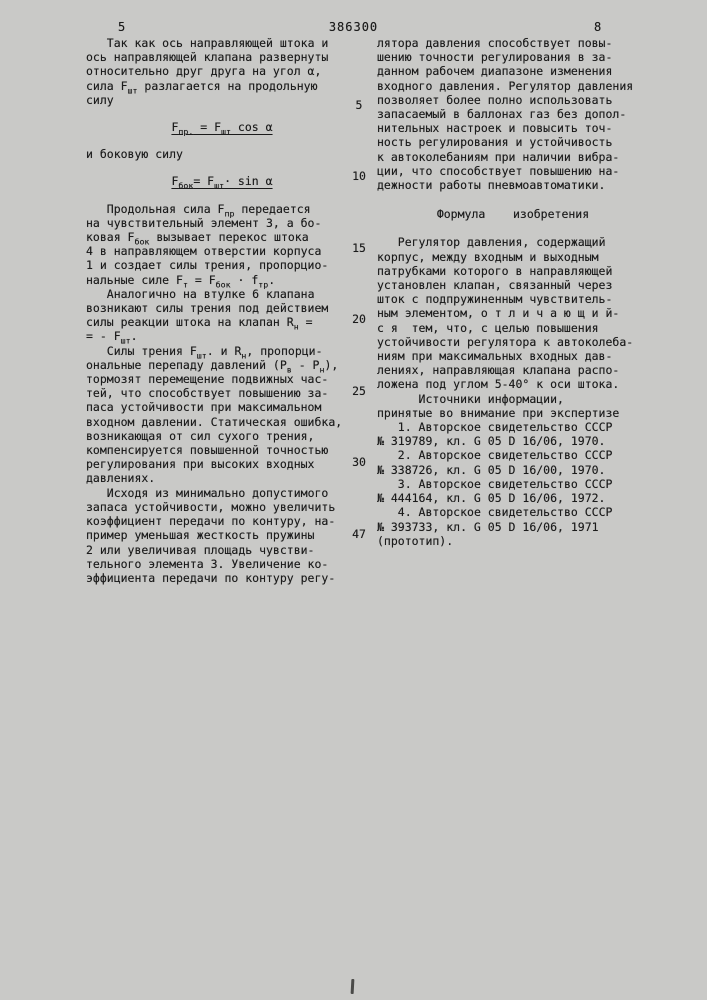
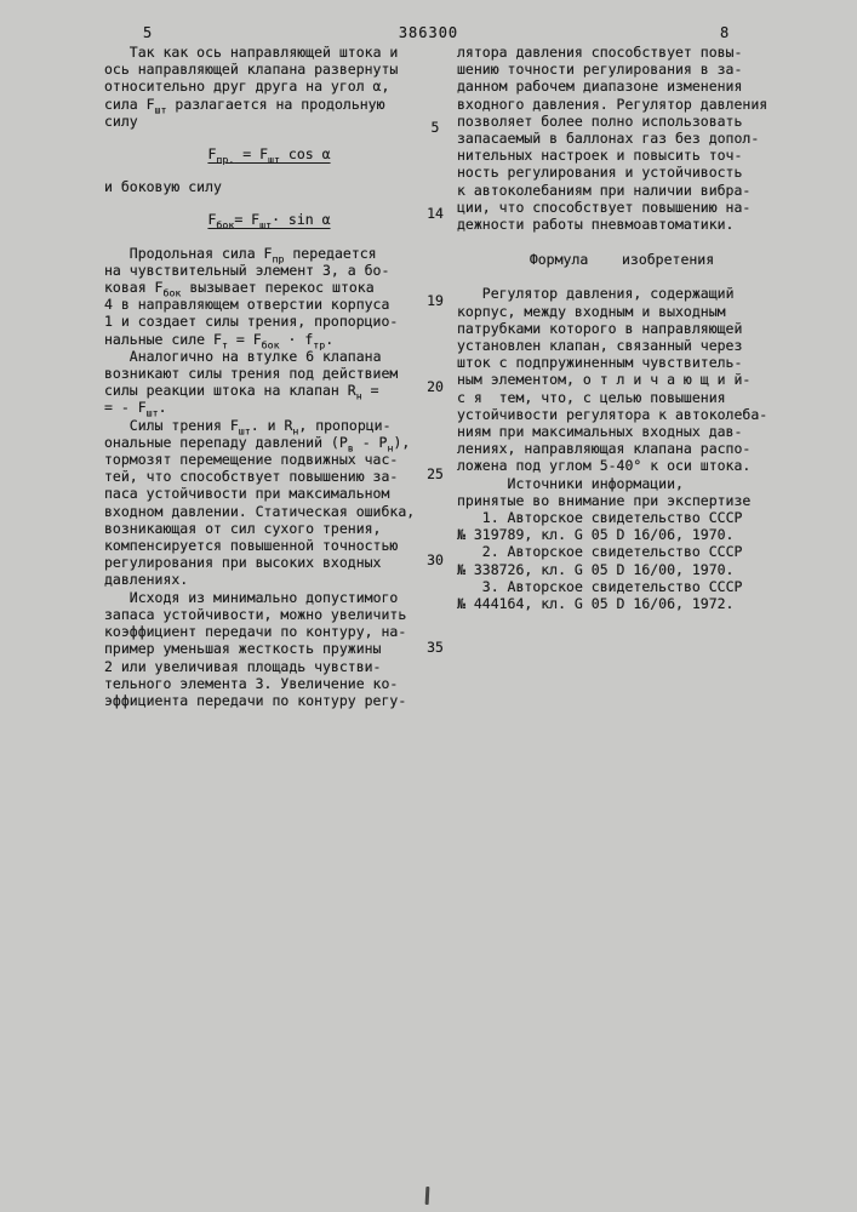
  5
  386300
  8
  Так как ось направляющей штока и
  ось направляющей клапана развернуты
  относительно друг друга на угол α,
  сила Fшт разлагается на продольную
  силу
  Fпр. = Fшт cos α
  и боковую силу
  Fбок= Fшт· sin α
  Продольная сила Fпр передается
  на чувствительный элемент 3, а бо-
  ковая Fбок вызывает перекос штока
  4 в направляющем отверстии корпуса
  1 и создает силы трения, пропорцио-
  нальные силе Fт = Fбок · fтр.
  Аналогично на втулке 6 клапана
  возникают силы трения под действием
  силы реакции штока на клапан Rн =
  = - Fшт.
  Силы трения Fшт. и Rн, пропорци-
  ональные перепаду давлений (Рв - Рн),
  тормозят перемещение подвижных час-
  тей, что способствует повышению за-
  паса устойчивости при максимальном
  входном давлении. Статическая ошибка,
  возникающая от сил сухого трения,
  компенсируется повышенной точностью
  регулирования при высоких входных
  давлениях.
  Исходя из минимально допустимого
  запаса устойчивости, можно увеличить
  коэффициент передачи по контуру, на-
  пример уменьшая жесткость пружины
  2 или увеличивая площадь чувстви-
  тельного элемента 3. Увеличение ко-
  эффициента передачи по контуру регу-
  5
- 10
+ 14
- 15
+ 19
  20
  25
  30
- 47
+ 35
  лятора давления способствует повы-
  шению точности регулирования в за-
  данном рабочем диапазоне изменения
  входного давления. Регулятор давления
  позволяет более полно использовать
  запасаемый в баллонах газ без допол-
  нительных настроек и повысить точ-
  ность регулирования и устойчивость
  к автоколебаниям при наличии вибра-
  ции, что способствует повышению на-
  дежности работы пневмоавтоматики.
  Формула изобретения
  Регулятор давления, содержащий
  корпус, между входным и выходным
  патрубками которого в направляющей
  установлен клапан, связанный через
  шток с подпружиненным чувствитель-
  ным элементом, о т л и ч а ю щ и й-
  с я тем, что, с целью повышения
  устойчивости регулятора к автоколеба-
  ниям при максимальных входных дав-
  лениях, направляющая клапана распо-
  ложена под углом 5-40° к оси штока.
  Источники информации,
  принятые во внимание при экспертизе
  1. Авторское свидетельство СССР
  № 319789, кл. G 05 D 16/06, 1970.
  2. Авторское свидетельство СССР
  № 338726, кл. G 05 D 16/00, 1970.
  3. Авторское свидетельство СССР
  № 444164, кл. G 05 D 16/06, 1972.
- 4. Авторское свидетельство СССР
- № 393733, кл. G 05 D 16/06, 1971
- (прототип).
